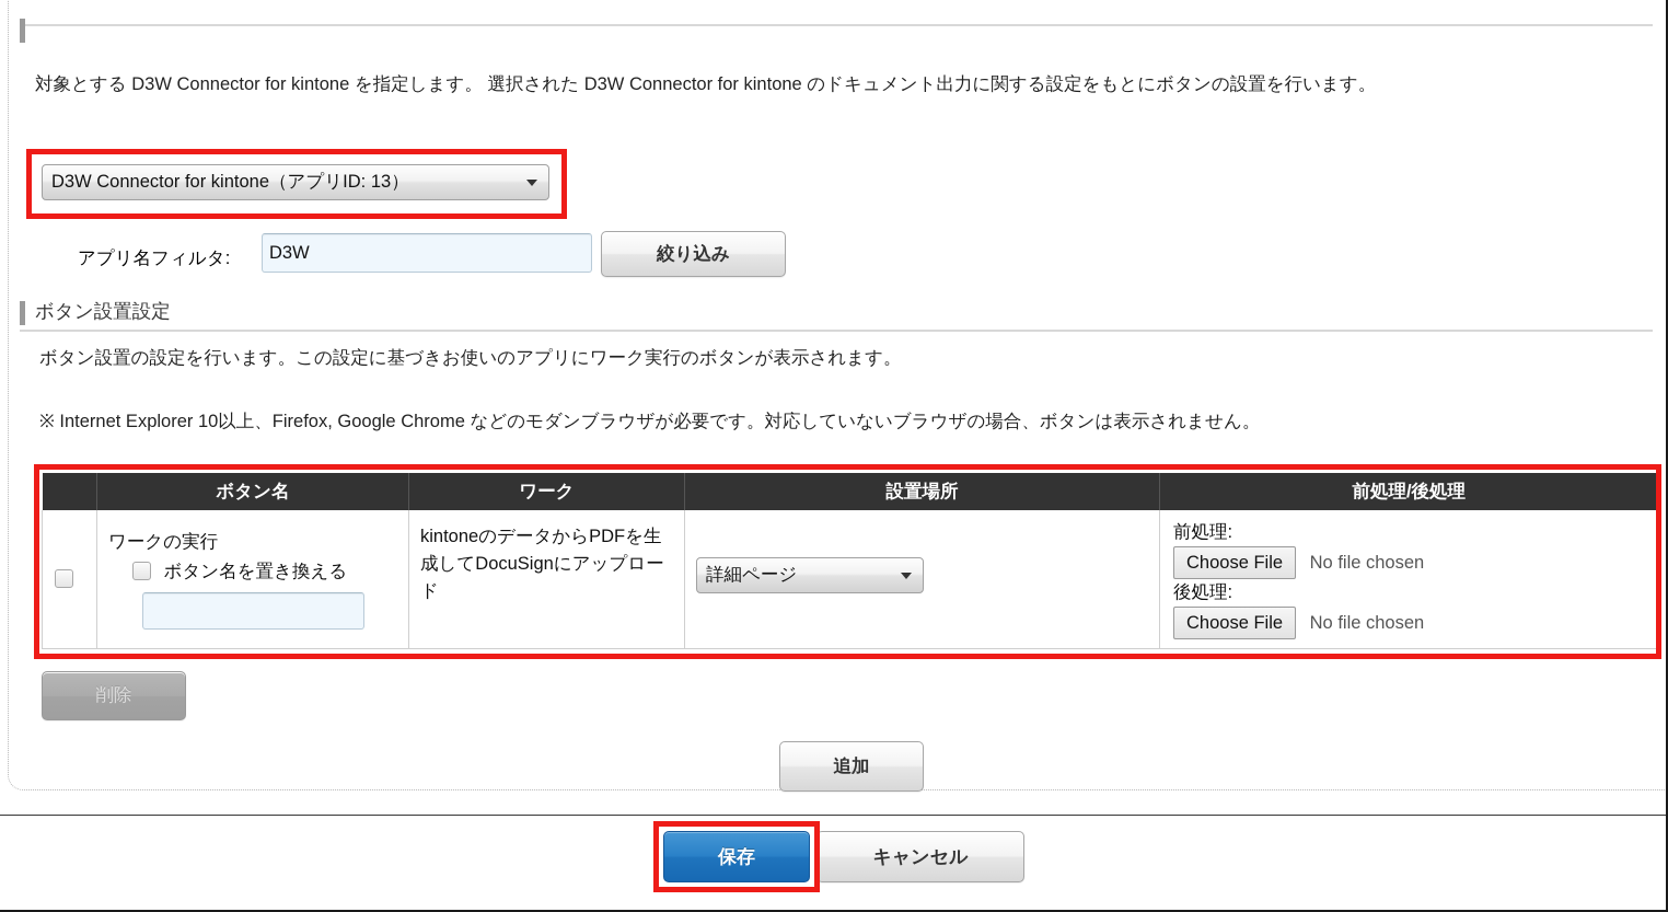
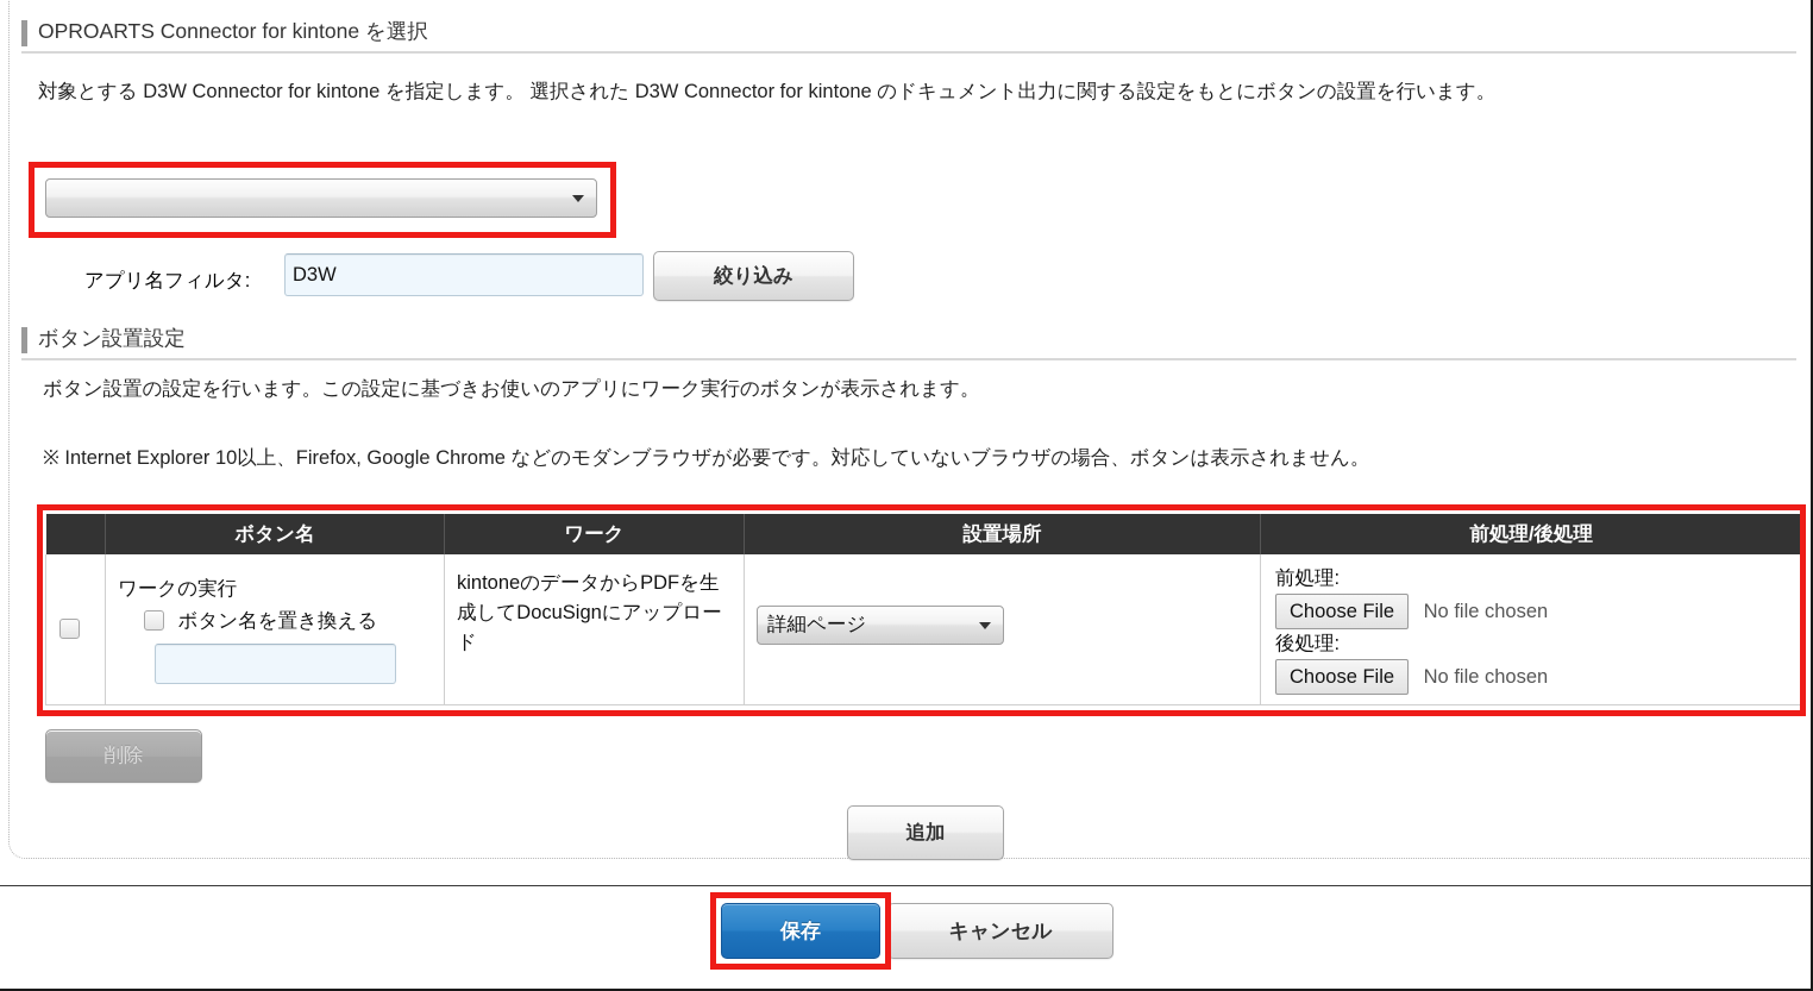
+ OPROARTS Connector for kintone を選択
  対象とする D3W Connector for kintone を指定します。 選択された D3W Connector for kintone のドキュメント出力に関する設定をもとにボタンの設置を行います。
- D3W Connector for kintone（アプリID: 13）
  アプリ名フィルタ:
  D3W
  絞り込み
  ボタン設置設定
  ボタン設置の設定を行います。この設定に基づきお使いのアプリにワーク実行のボタンが表示されます。
  ※ Internet Explorer 10以上、Firefox, Google Chrome などのモダンブラウザが必要です。対応していないブラウザの場合、ボタンは表示されません。
  	ボタン名	ワーク	設置場所	前処理/後処理
  	ワークの実行 ボタン名を置き換える	kintoneのデータからPDFを生成してDocuSignにアップロード	詳細ページ	前処理: Choose File No file chosen 後処理: Choose File No file chosen
  削除
  追加
  保存
  キャンセル
